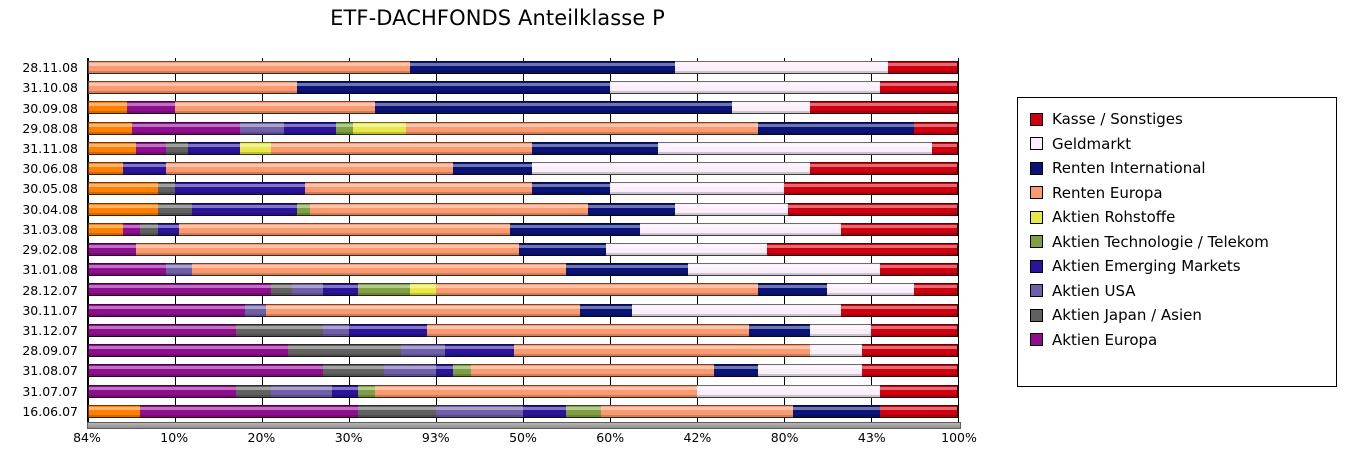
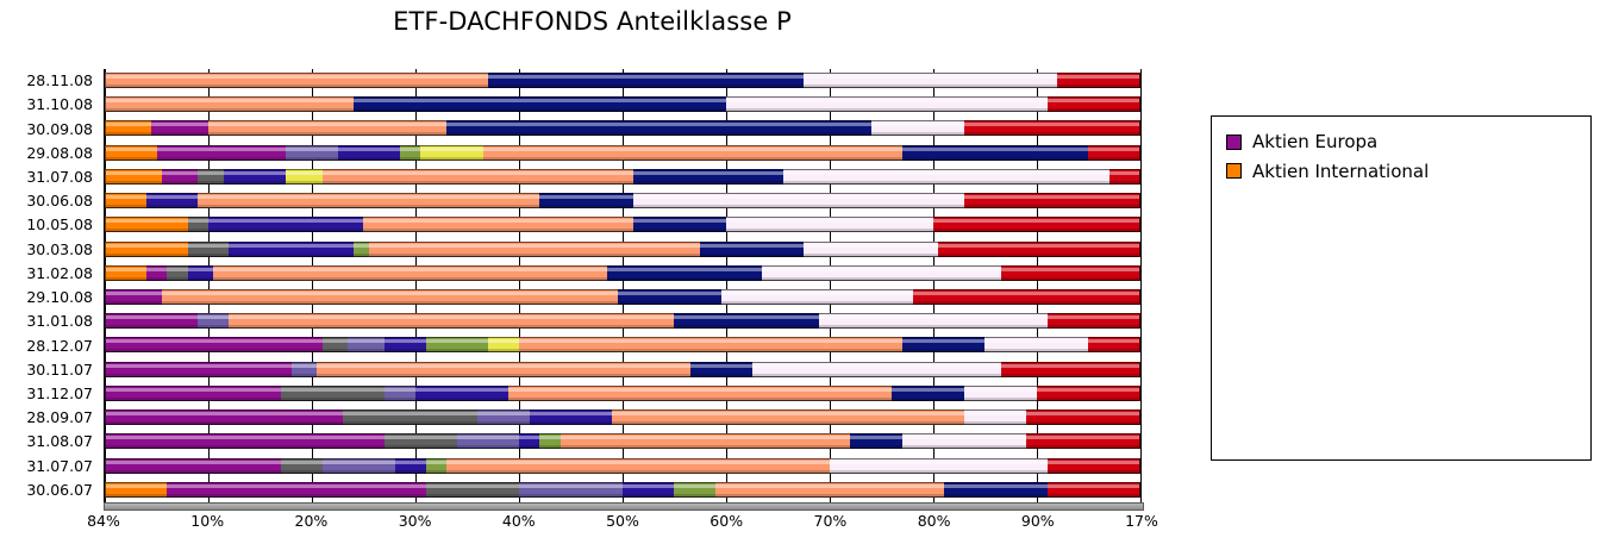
  ETF-DACHFONDS Anteilklasse P
  28.11.08
  31.10.08
  30.09.08
  29.08.08
- 31.11.08
+ 31.07.08
  30.06.08
- 30.05.08
+ 10.05.08
- 30.04.08
+ 30.03.08
- 31.03.08
+ 31.02.08
- 29.02.08
+ 29.10.08
  31.01.08
  28.12.07
  30.11.07
  31.12.07
  28.09.07
  31.08.07
  31.07.07
- 16.06.07
+ 30.06.07
  84%
  10%
  20%
  30%
- 93%
+ 40%
  50%
  60%
- 42%
+ 70%
  80%
- 43%
+ 90%
- 100%
+ 17%
- Kasse / Sonstiges
- Geldmarkt
- Renten International
- Renten Europa
- Aktien Rohstoffe
- Aktien Technologie / Telekom
- Aktien Emerging Markets
- Aktien USA
- Aktien Japan / Asien
  Aktien Europa
+ Aktien International
